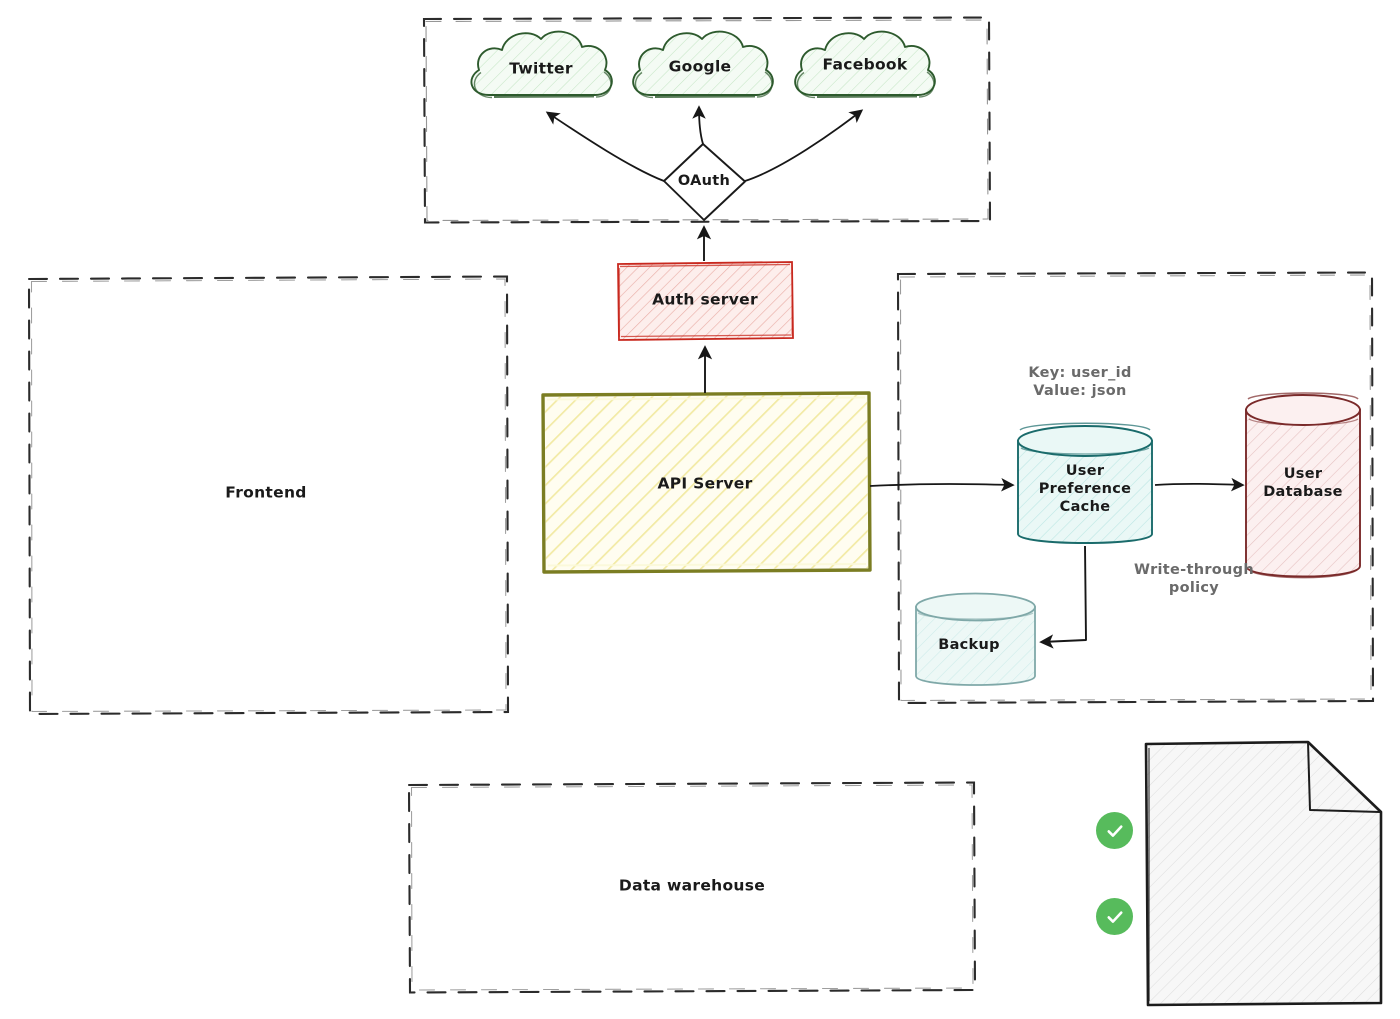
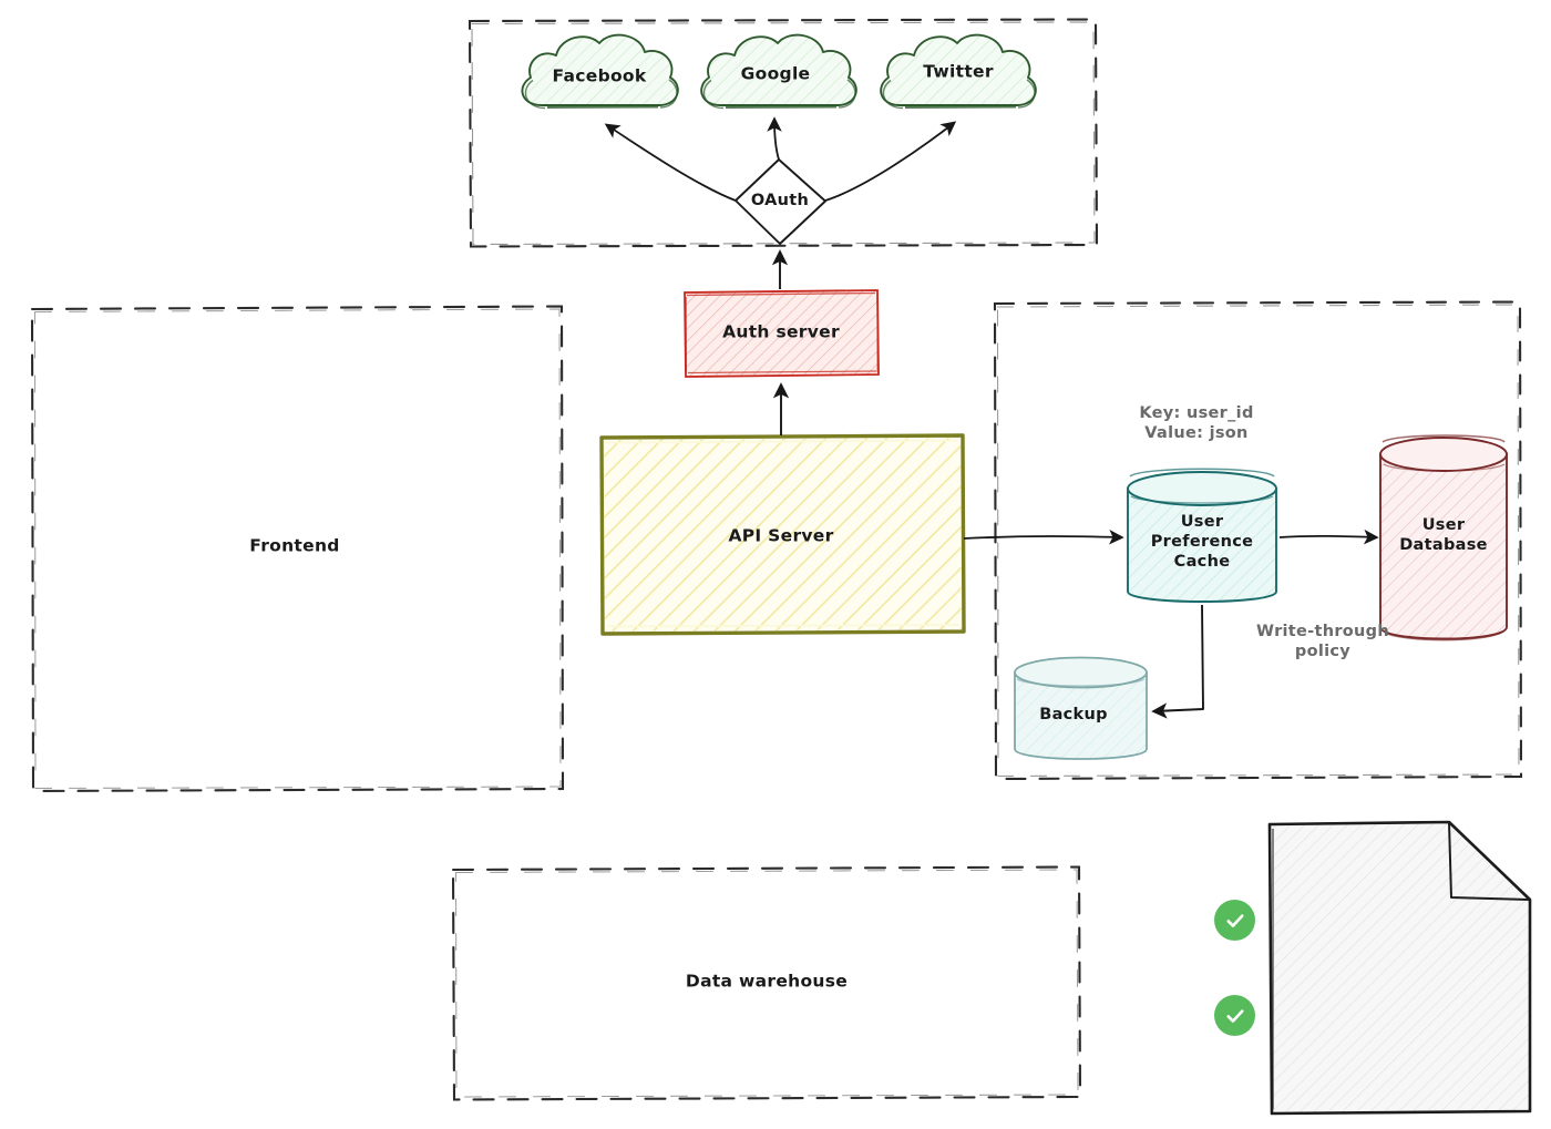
- Twitter
+ Facebook
  Google
- Facebook
+ Twitter
  OAuth
  Auth server
  API Server
  User
  Preference
  Cache
  User
  Database
  Backup
  Key: user_id
  Value: json
  Write-through
  policy
  Frontend
  Data warehouse
